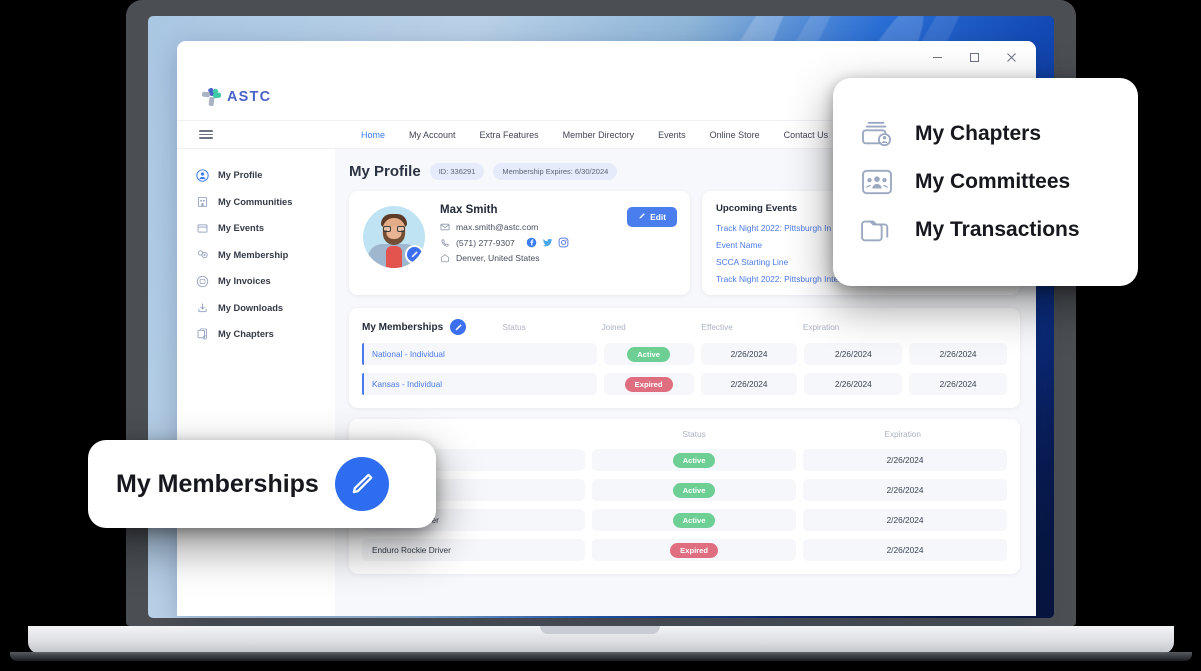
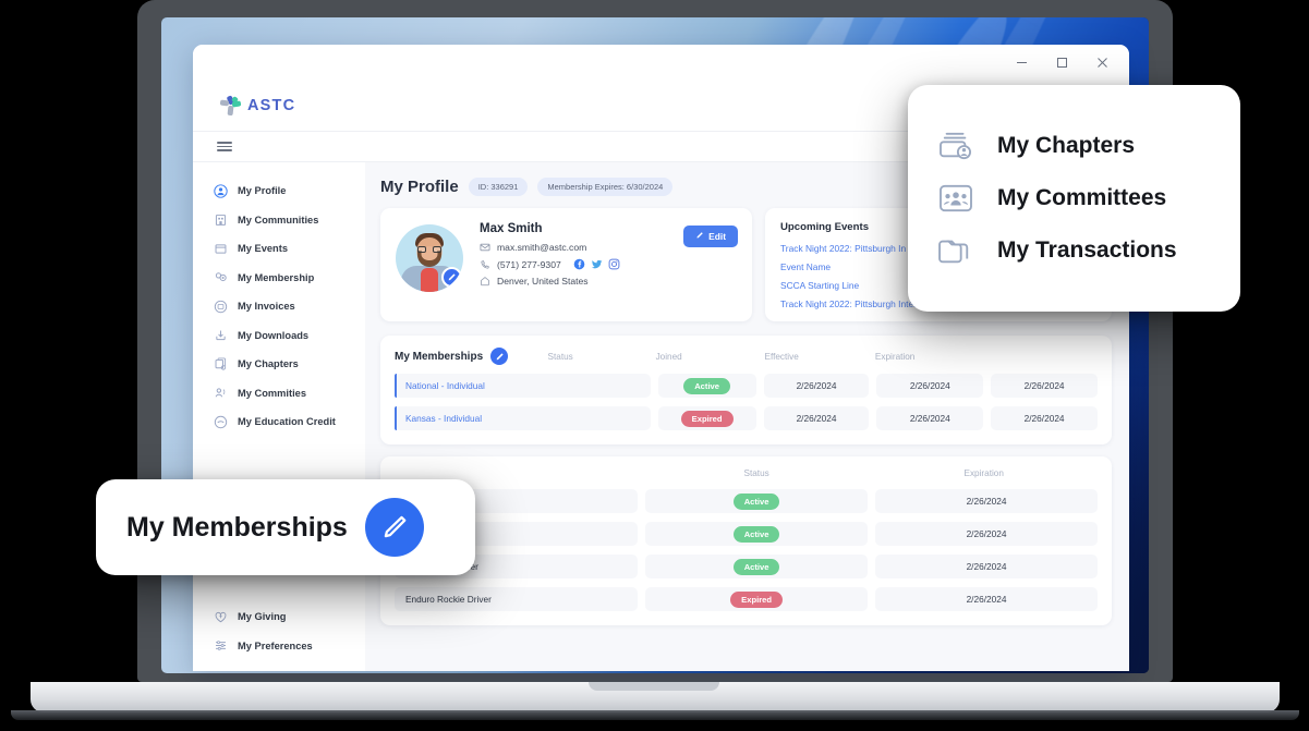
  ASTC
- Home
- My Account
- Extra Features
- Member Directory
- Events
- Online Store
- Contact Us
  My Profile
  My Communities
  My Events
  My Membership
  My Invoices
  My Downloads
  My Chapters
+ My Commities
+ My Education Credit
+ My Giving
+ My Preferences
  My Profile
  ID: 336291
  Membership Expires: 6/30/2024
  Max Smith
  max.smith@astc.com
  (571) 277-9307
  Denver, United States
  Edit
  Upcoming Events
  Track Night 2022: Pittsburgh In
  Event Name
  SCCA Starting Line
  Track Night 2022: Pittsburgh Int
  My Memberships
  Status
  Joined
  Effective
  Expiration
  National - Individual
  Active
  2/26/2024
  2/26/2024
  2/26/2024
  Kansas - Individual
  Expired
  2/26/2024
  2/26/2024
  2/26/2024
  Status
  Expiration
  Active
  2/26/2024
  Active
  2/26/2024
  Active
  2/26/2024
  Enduro Rockie Driver
  Expired
  2/26/2024
  My Chapters
  My Committees
  My Transactions
  My Memberships
